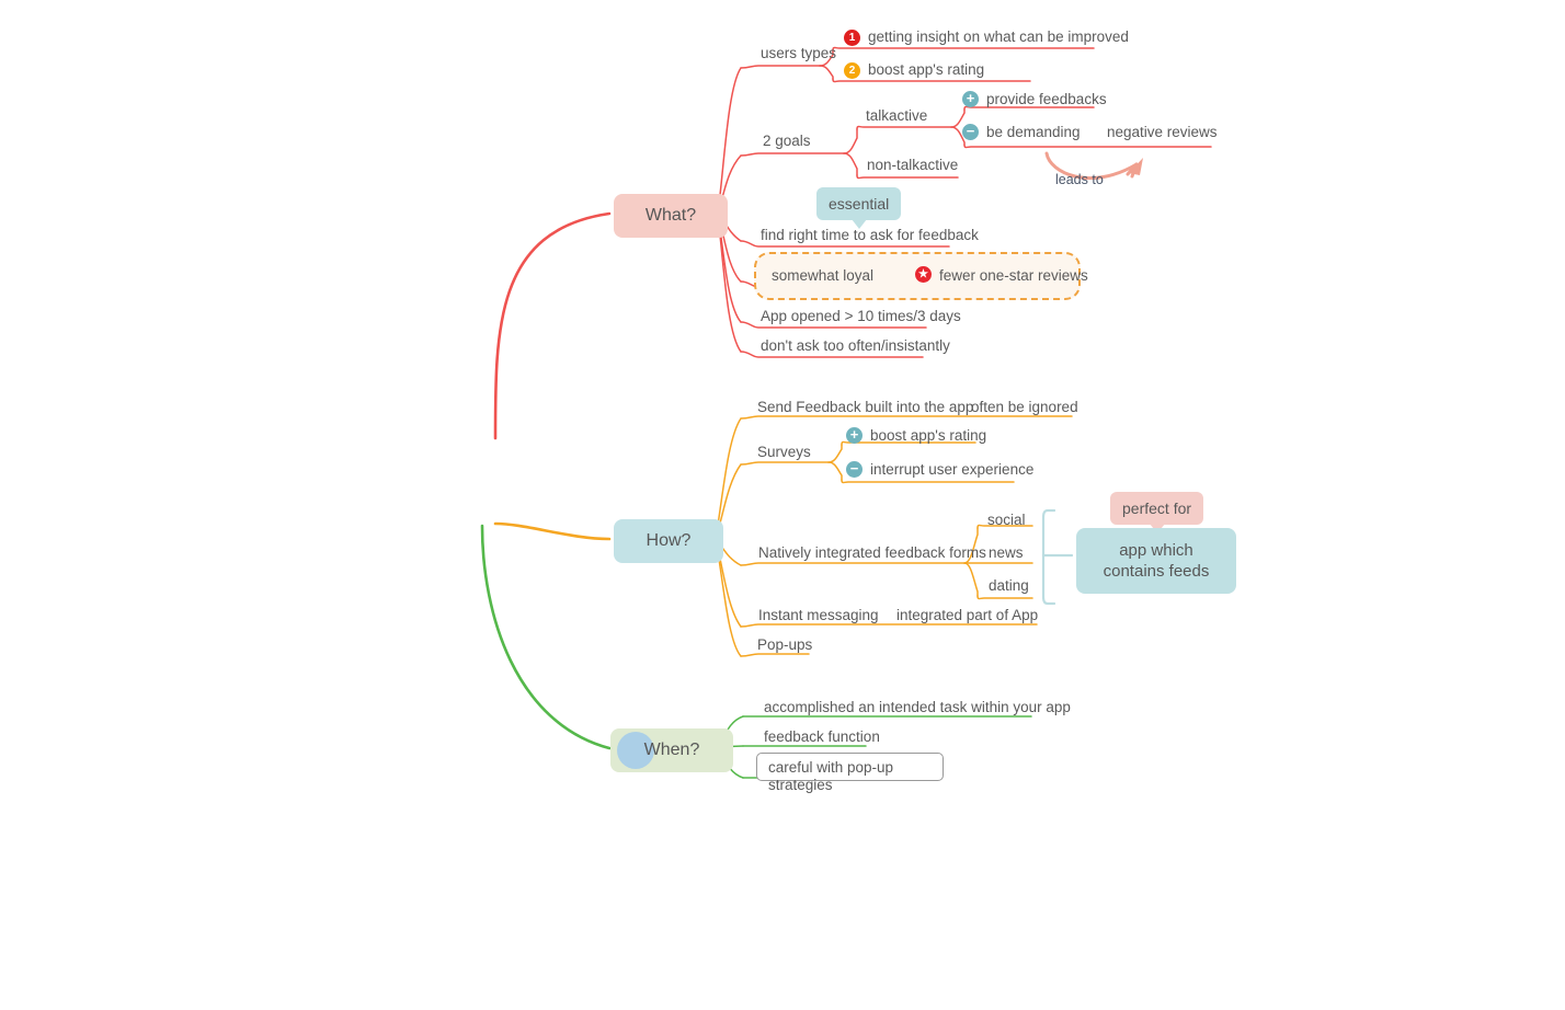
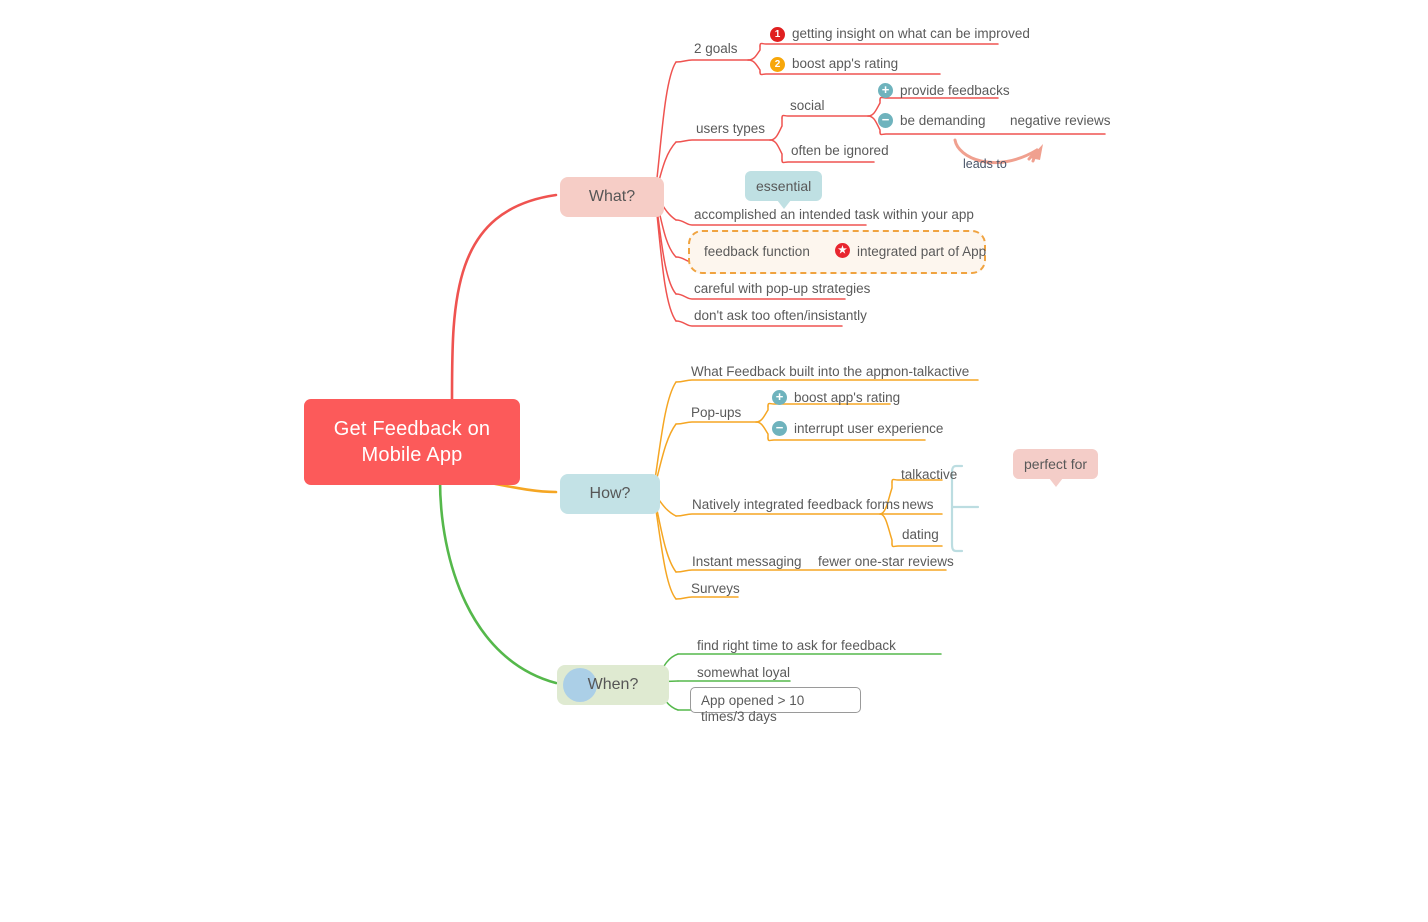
+ Get Feedback on
+ Mobile App
  What?
  How?
  When?
- users types
+ 2 goals
  1
  getting insight on what can be improved
  2
  boost app's rating
- 2 goals
+ users types
- talkactive
+ social
- non-talkactive
+ often be ignored
  +
  provide feedbacks
  −
  be demanding
  negative reviews
  leads to
  essential
- find right time to ask for feedback
+ accomplished an intended task within your app
- somewhat loyal
+ feedback function
  ★
- fewer one-star reviews
+ integrated part of App
- App opened > 10 times/3 days
+ careful with pop-up strategies
  don't ask too often/insistantly
- Send Feedback built into the app
+ What Feedback built into the app
- often be ignored
+ non-talkactive
- Surveys
+ Pop-ups
  +
  boost app's rating
  −
  interrupt user experience
  Natively integrated feedback forms
- social
+ talkactive
  news
  dating
  perfect for
- app which contains feeds
  Instant messaging
- integrated part of App
+ fewer one-star reviews
- Pop-ups
+ Surveys
- accomplished an intended task within your app
+ find right time to ask for feedback
- feedback function
+ somewhat loyal
- careful with pop-up strategies
+ App opened > 10 times/3 days
